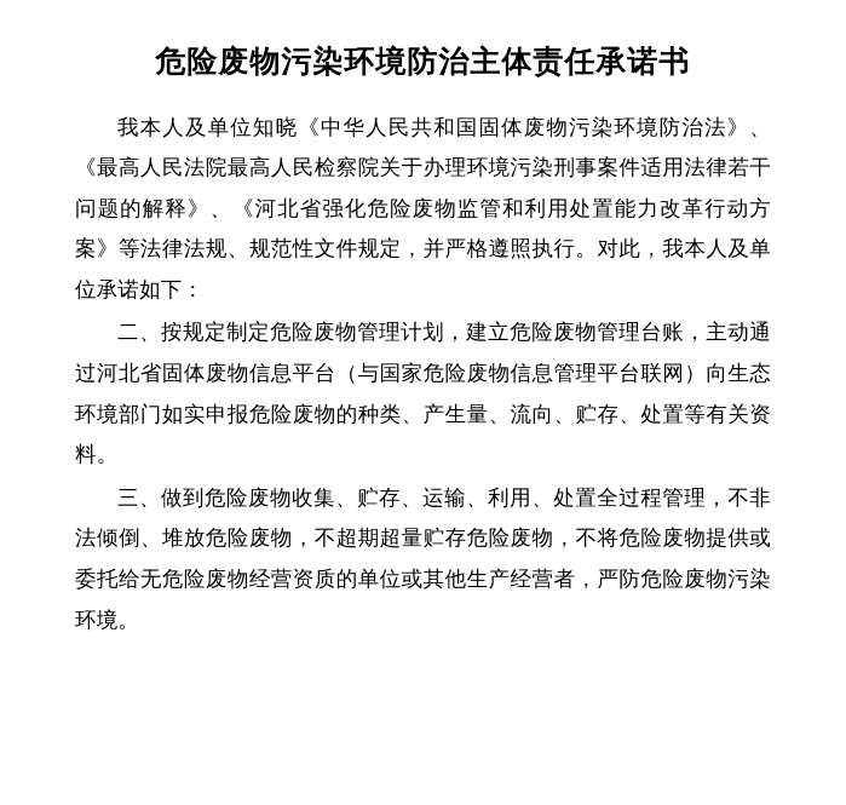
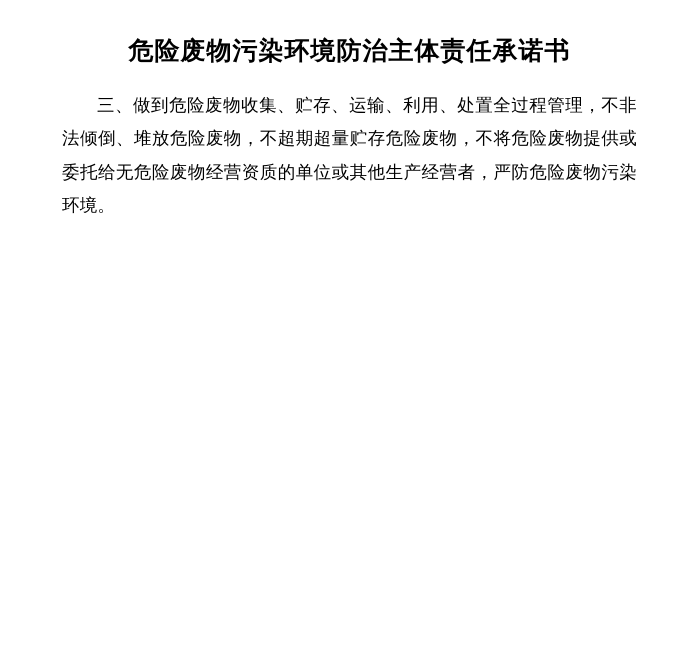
  危险废物污染环境防治主体责任承诺书
- 我本人及单位知晓《中华人民共和国固体废物污染环境防治法》、《最高人民法院最高人民检察院关于办理环境污染刑事案件适用法律若干问题的解释》、《河北省强化危险废物监管和利用处置能力改革行动方案》等法律法规、规范性文件规定，并严格遵照执行。对此，我本人及单位承诺如下：
- 二、按规定制定危险废物管理计划，建立危险废物管理台账，主动通过河北省固体废物信息平台（与国家危险废物信息管理平台联网）向生态环境部门如实申报危险废物的种类、产生量、流向、贮存、处置等有关资料。
  三、做到危险废物收集、贮存、运输、利用、处置全过程管理，不非法倾倒、堆放危险废物，不超期超量贮存危险废物，不将危险废物提供或委托给无危险废物经营资质的单位或其他生产经营者，严防危险废物污染环境。
